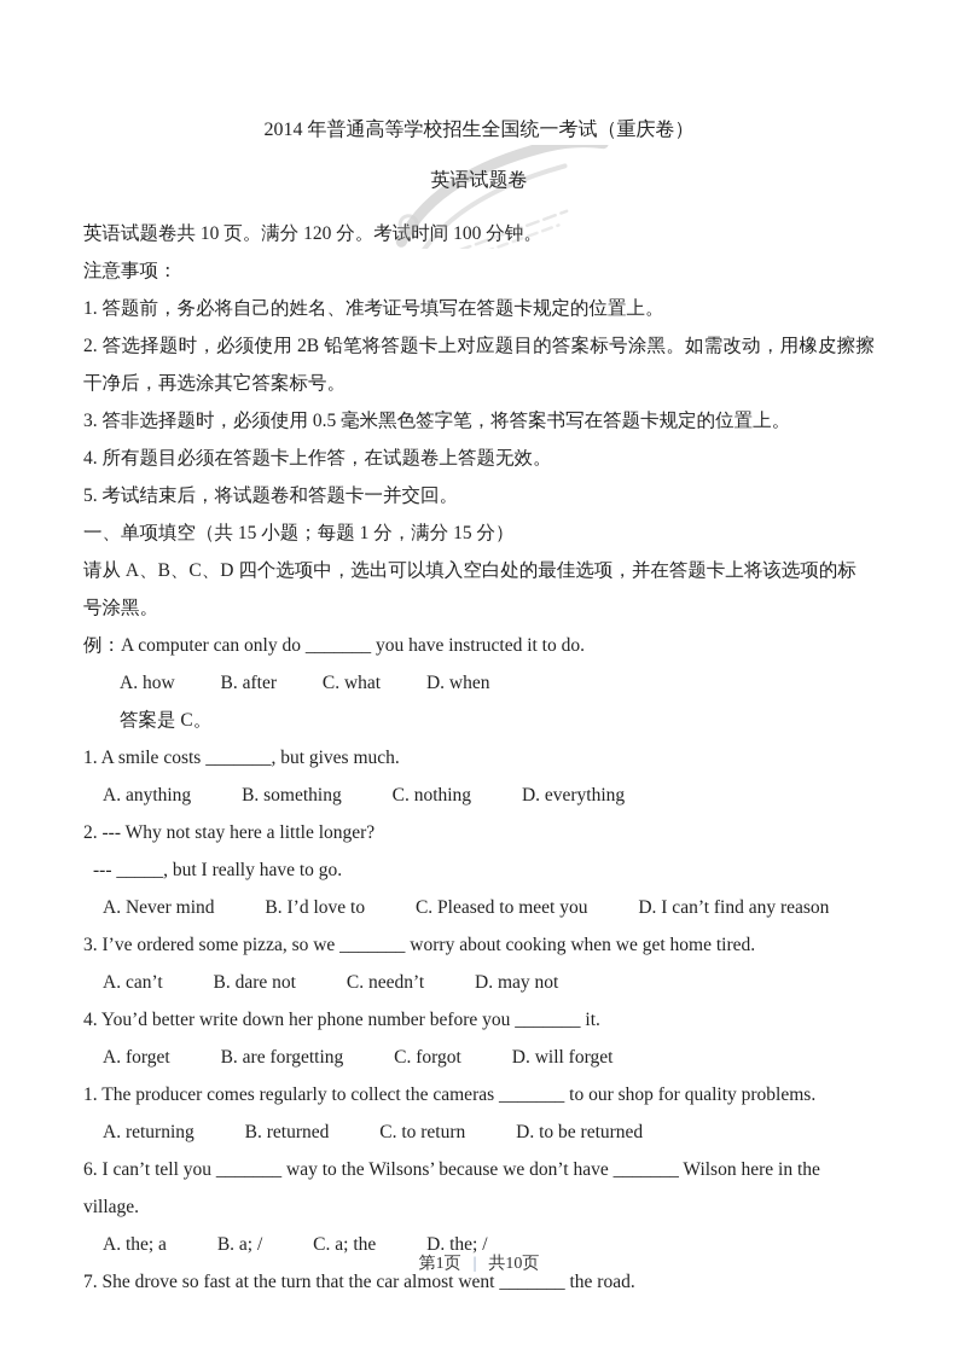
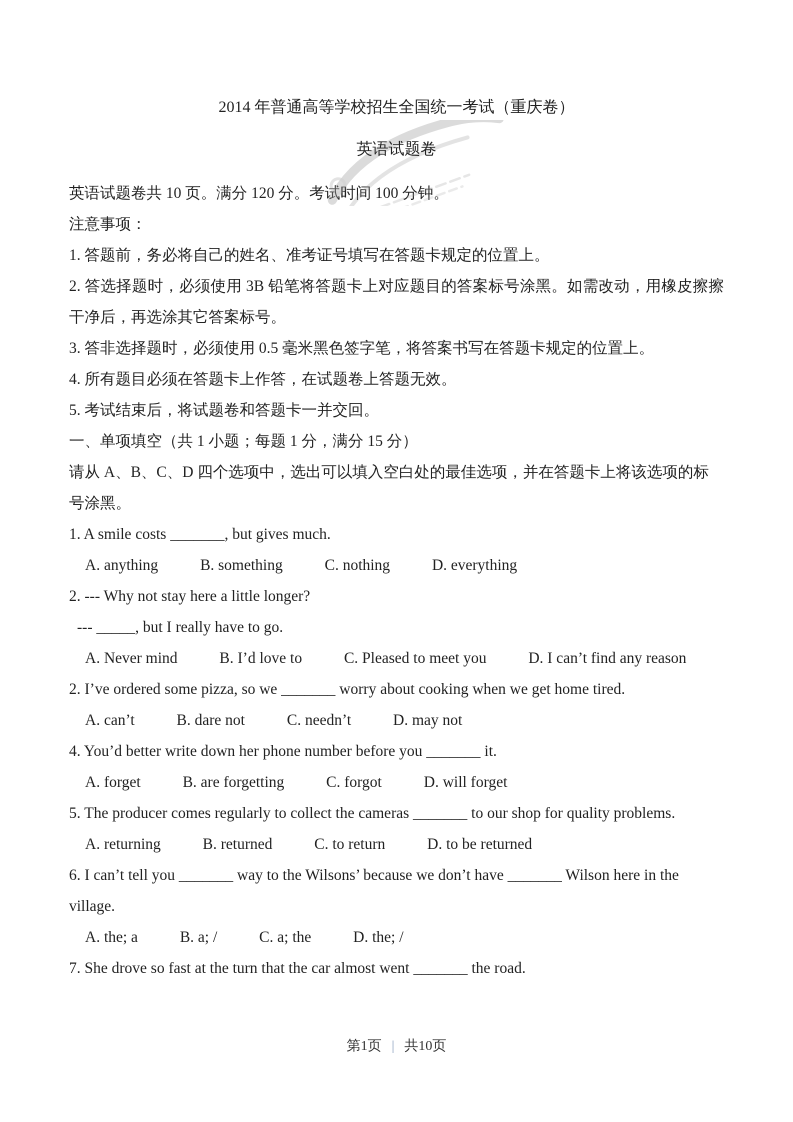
  2014 年普通高等学校招生全国统一考试（重庆卷）
  英语试题卷
  英语试题卷共 10 页。满分 120 分。考试时间 100 分钟。
  注意事项：
  1. 答题前，务必将自己的姓名、准考证号填写在答题卡规定的位置上。
- 2. 答选择题时，必须使用 2B 铅笔将答题卡上对应题目的答案标号涂黑。如需改动，用橡皮擦擦干净后，再选涂其它答案标号。
+ 2. 答选择题时，必须使用 3B 铅笔将答题卡上对应题目的答案标号涂黑。如需改动，用橡皮擦擦干净后，再选涂其它答案标号。
  3. 答非选择题时，必须使用 0.5 毫米黑色签字笔，将答案书写在答题卡规定的位置上。
  4. 所有题目必须在答题卡上作答，在试题卷上答题无效。
  5. 考试结束后，将试题卷和答题卡一并交回。
- 一、单项填空（共 15 小题；每题 1 分，满分 15 分）
+ 一、单项填空（共 1 小题；每题 1 分，满分 15 分）
  请从 A、B、C、D 四个选项中，选出可以填入空白处的最佳选项，并在答题卡上将该选项的标号涂黑。
- 例：A computer can only do _______ you have instructed it to do.
- A. how B. after C. what D. when
- 答案是 C。
  1. A smile costs _______, but gives much.
  A. anything B. something C. nothing D. everything
  2. --- Why not stay here a little longer?
  --- _____, but I really have to go.
  A. Never mind B. I’d love to C. Pleased to meet you D. I can’t find any reason
- 3. I’ve ordered some pizza, so we _______ worry about cooking when we get home tired.
+ 2. I’ve ordered some pizza, so we _______ worry about cooking when we get home tired.
  A. can’t B. dare not C. needn’t D. may not
  4. You’d better write down her phone number before you _______ it.
  A. forget B. are forgetting C. forgot D. will forget
- 1. The producer comes regularly to collect the cameras _______ to our shop for quality problems.
+ 5. The producer comes regularly to collect the cameras _______ to our shop for quality problems.
  A. returning B. returned C. to return D. to be returned
  6. I can’t tell you _______ way to the Wilsons’ because we don’t have _______ Wilson here in the village.
  A. the; a B. a; / C. a; the D. the; /
  7. She drove so fast at the turn that the car almost went _______ the road.
  第1页 | 共10页
